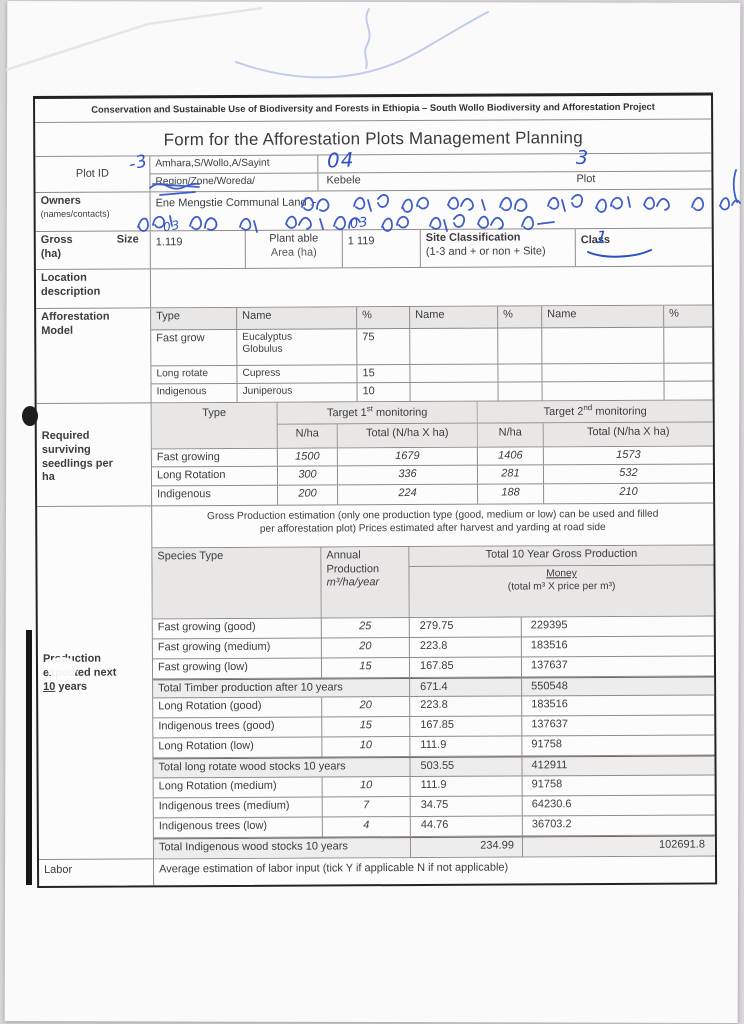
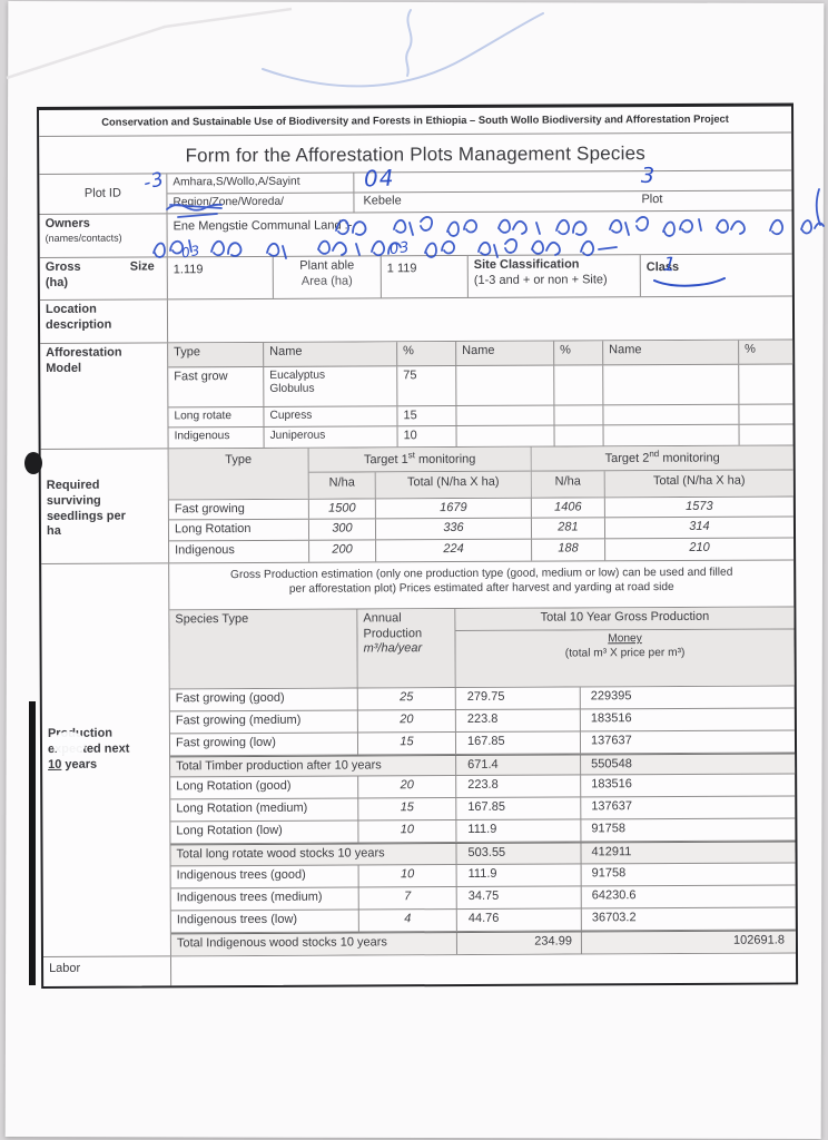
  Conservation and Sustainable Use of Biodiversity and Forests in Ethiopia – South Wollo Biodiversity and Afforestation Project
- Form for the Afforestation Plots Management Planning
+ Form for the Afforestation Plots Management Species
  Plot ID
  Amhara,S/Wollo,A/Sayint
  Region/Zone/Woreda/
  Kebele
  Plot
  Owners
  (names/contacts)
  Ene Mengstie Communal Lan :-
  Gross
  Size
  (ha)
  1.119
  Plant able
  Area (ha)
  1 119
  Site Classification
  (1-3 and + or non + Site)
  Class
  Location
  description
  Afforestation
  Model
  Type
  Name
  %
  Name
  %
  Name
  %
  Fast grow
  Eucalyptus
  Globulus
  75
  Long rotate
  Cupress
  15
  Indigenous
  Juniperous
  10
  Required
  surviving
  seedlings per
  ha
  Type
  Target 1st monitoring
  N/ha
  Total (N/ha X ha)
  Target 2nd monitoring
  N/ha
  Total (N/ha X ha)
  Fast growing
  1500
  1679
  1406
  1573
  Long Rotation
  300
  336
  281
- 532
+ 314
  Indigenous
  200
  224
  188
  210
  Pruction
  10 years
  Gross Production estimation (only one production type (good, medium or low) can be used and filled
  per afforestation plot) Prices estimated after harvest and yarding at road side
  Species Type
  Annual
  Production
  m³/ha/year
  Total 10 Year Gross Production
  Money
  (total m³ X price per m³)
  Fast growing (good)
  25
  279.75
  229395
  Fast growing (medium)
  20
  223.8
  183516
  Fast growing (low)
  15
  167.85
  137637
  Total Timber production after 10 years
  671.4
  550548
  Long Rotation (good)
  20
  223.8
  183516
- Indigenous trees (good)
+ Long Rotation (medium)
  15
  167.85
  137637
  Long Rotation (low)
  10
  111.9
  91758
  Total long rotate wood stocks 10 years
  503.55
  412911
- Long Rotation (medium)
+ Indigenous trees (good)
  10
  111.9
  91758
  Indigenous trees (medium)
  7
  34.75
  64230.6
  Indigenous trees (low)
  4
  44.76
  36703.2
  Total Indigenous wood stocks 10 years
  234.99
  102691.8
  Labor
- Average estimation of labor input (tick Y if applicable N if not applicable)
